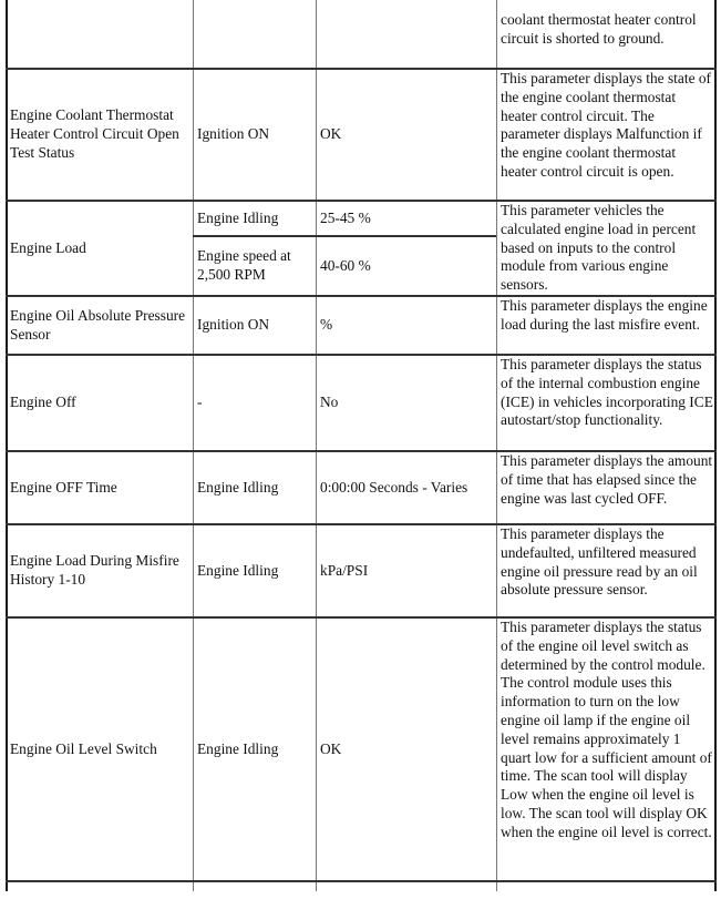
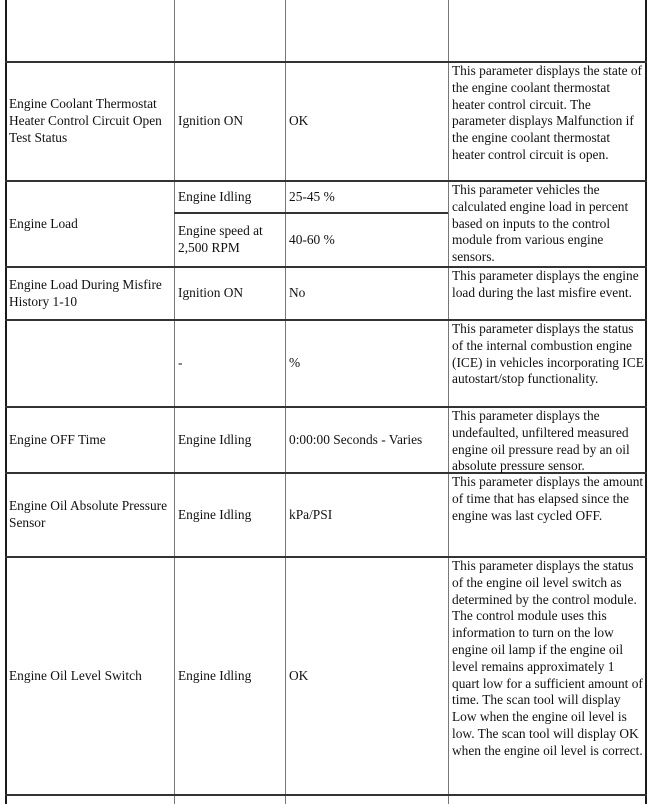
- coolant thermostat heater control circuit is shorted to ground.
  Engine Coolant Thermostat Heater Control Circuit Open Test Status
  Ignition ON
  OK
  This parameter displays the state of the engine coolant thermostat heater control circuit. The parameter displays Malfunction if the engine coolant thermostat heater control circuit is open.
  Engine Load
  Engine Idling
  25-45 %
  Engine speed at 2,500 RPM
  40-60 %
  This parameter vehicles the calculated engine load in percent based on inputs to the control module from various engine sensors.
- Engine Oil Absolute Pressure Sensor
+ Engine Load During Misfire History 1-10
  Ignition ON
- %
+ No
  This parameter displays the engine load during the last misfire event.
- Engine Off
  -
- No
+ %
  This parameter displays the status of the internal combustion engine (ICE) in vehicles incorporating ICE autostart/stop functionality.
  Engine OFF Time
  Engine Idling
  0:00:00 Seconds - Varies
- This parameter displays the amount of time that has elapsed since the engine was last cycled OFF.
+ This parameter displays the undefaulted, unfiltered measured engine oil pressure read by an oil absolute pressure sensor.
- Engine Load During Misfire History 1-10
+ Engine Oil Absolute Pressure Sensor
  Engine Idling
  kPa/PSI
- This parameter displays the undefaulted, unfiltered measured engine oil pressure read by an oil absolute pressure sensor.
+ This parameter displays the amount of time that has elapsed since the engine was last cycled OFF.
  Engine Oil Level Switch
  Engine Idling
  OK
  This parameter displays the status of the engine oil level switch as determined by the control module. The control module uses this information to turn on the low engine oil lamp if the engine oil level remains approximately 1 quart low for a sufficient amount of time. The scan tool will display Low when the engine oil level is low. The scan tool will display OK when the engine oil level is correct.
